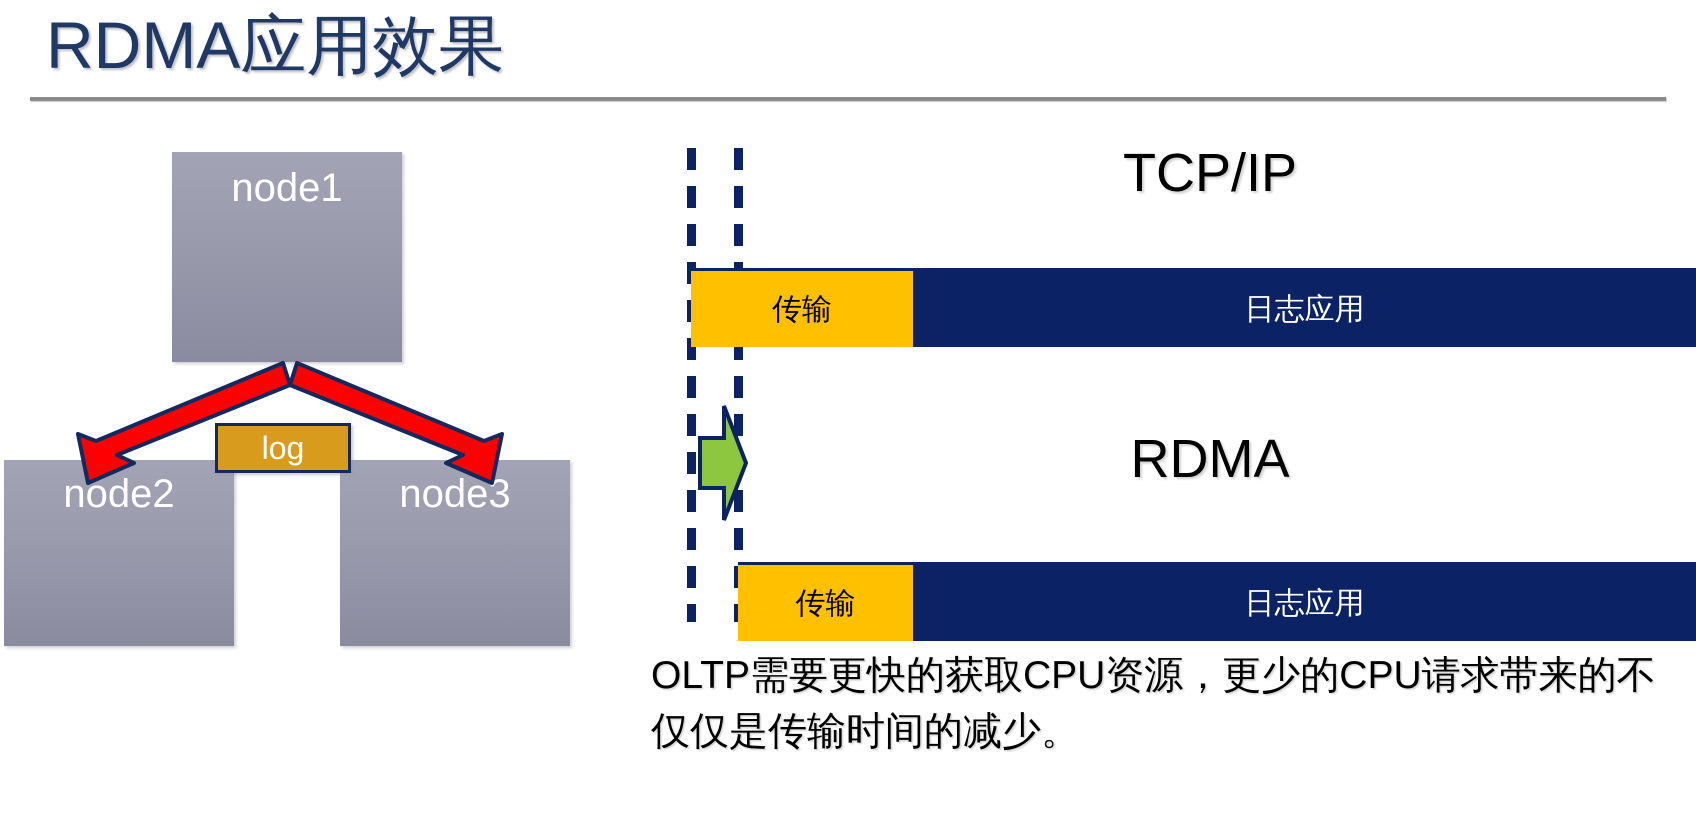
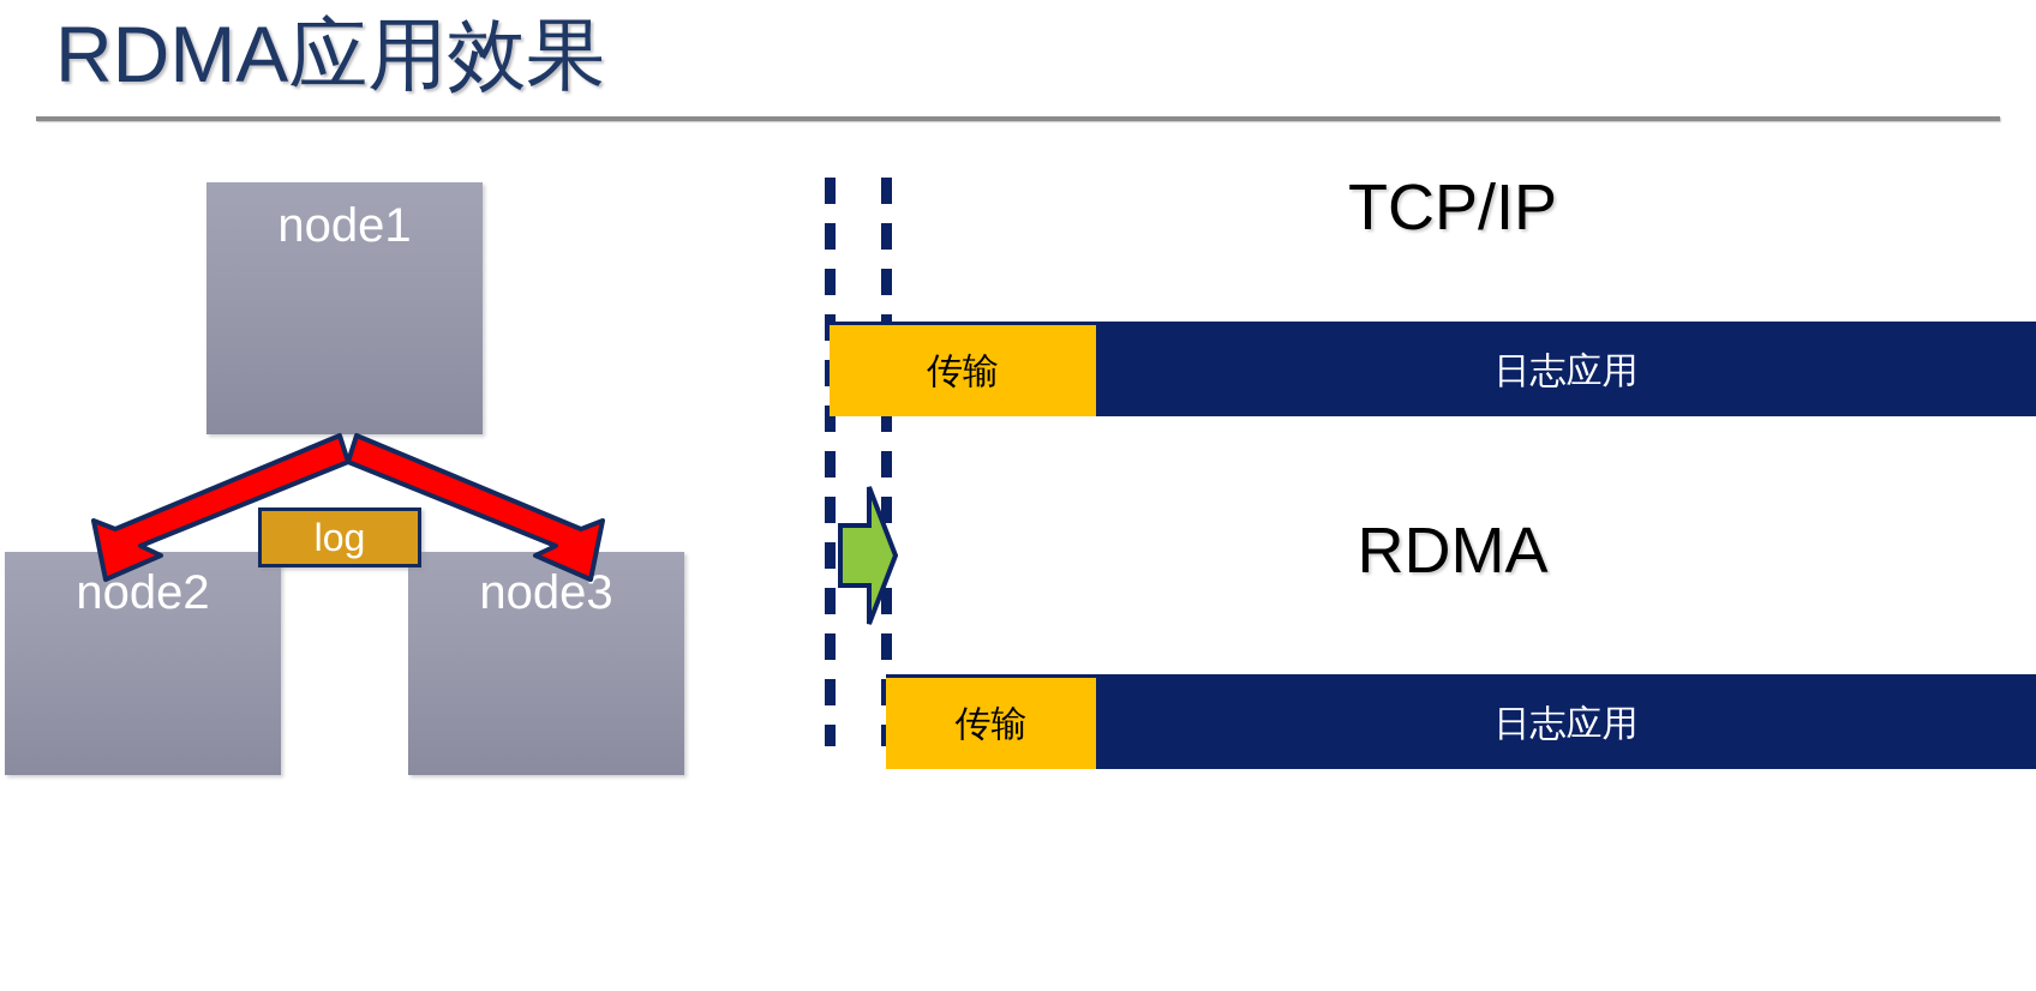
  RDMA应用效果
  node1
  node2
  node3
  log
  TCP/IP
  RDMA
  传输
  日志应用
  传输
  日志应用
- OLTP需要更快的获取CPU资源，更少的CPU请求带来的不仅仅是传输时间的减少。
